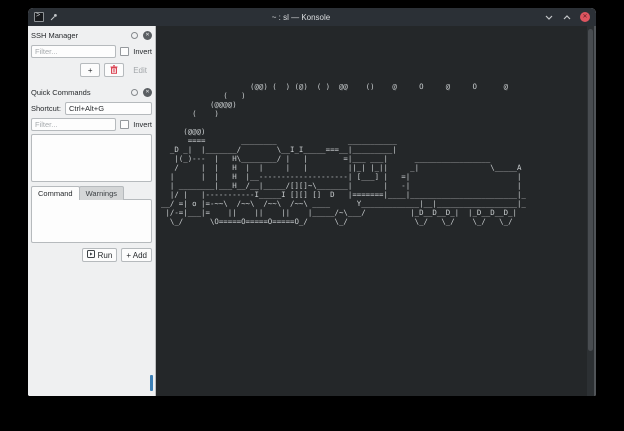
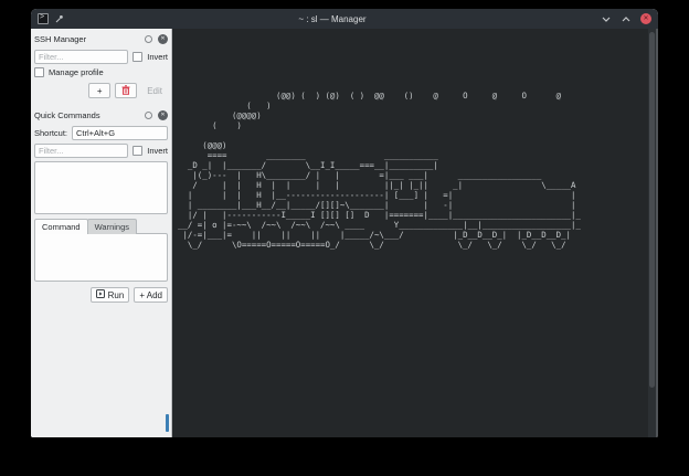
- ~ : sl — Konsole
+ ~ : sl — Manager
  SSH Manager
  Filter...
  Invert
+ Manage profile
  +
  Edit
  Quick Commands
  Shortcut:
  Ctrl+Alt+G
  Filter...
  Invert
  Command
  Warnings
  Run
  + Add
  (@@) ( ) (@) ( ) @@ () @ O @ O @
  ( )
  (@@@@)
  ( )
  (@@@)
  ==== ________ ___________
  _D _| |_______/ \__I_I_____===__|_________|
  |(_)--- | H\________/ | | =|___ ___| _________________
  / | | H | | | | ||_| |_|| _| \_____A
  | | | H |__--------------------| [___] | =| |
  | ________|___H__/__|_____/[][]~\_______| | -| |
  |/ | |-----------I_____I [][] [] D |=======|____|________________________|_
  __/ =| o |=-~~\ /~~\ /~~\ /~~\ ____ Y_____________|__|__________________|_
  |/-=|___|= || || || |_____/~\___/ |_D__D__D_| |_D__D__D_|
  \_/ \O=====O=====O=====O_/ \_/ \_/ \_/ \_/ \_/
